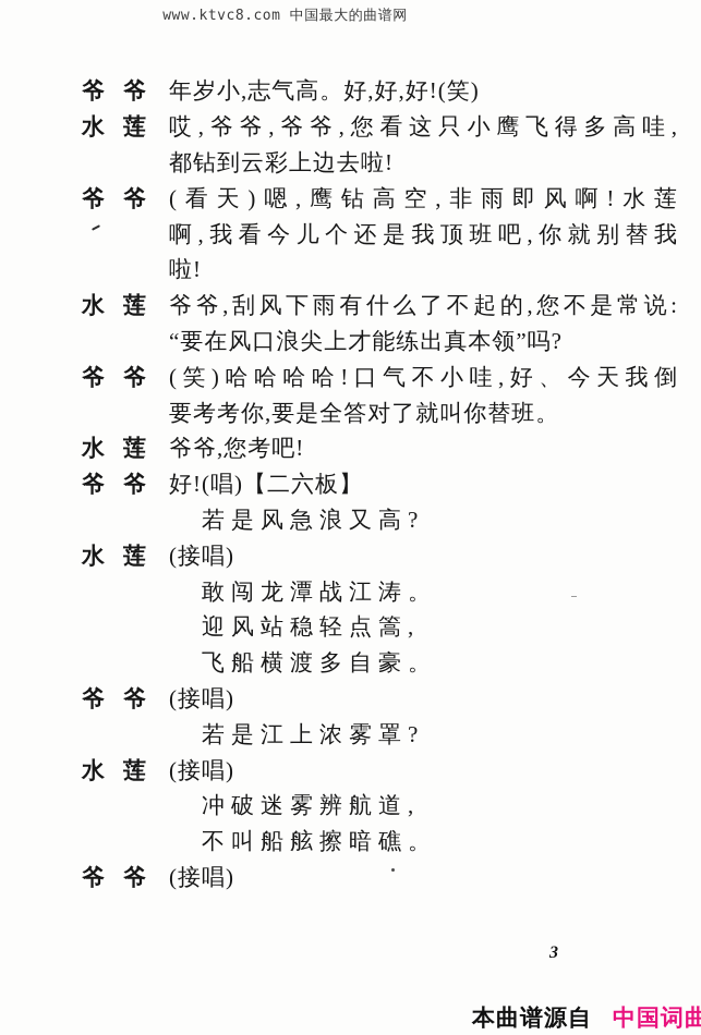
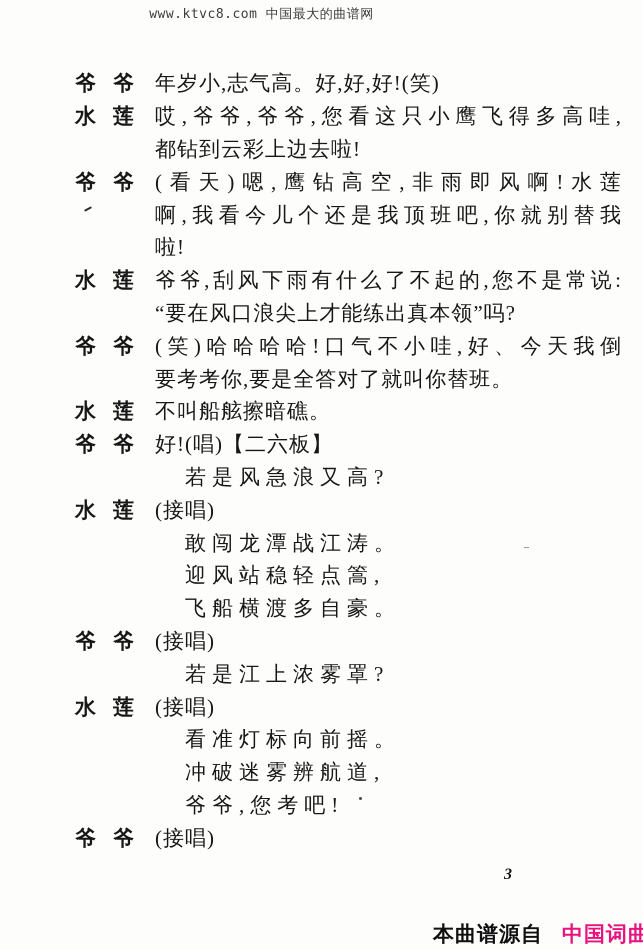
  www.ktvc8.com 中国最大的曲谱网
  爷爷
  年岁小,志气高。好,好,好!(笑)
  水莲
  哎,爷爷,爷爷,您看这只小鹰飞得多高哇,
  都钻到云彩上边去啦!
  爷爷
  (看天)嗯,鹰钻高空,非雨即风啊!水莲
  啊,我看今儿个还是我顶班吧,你就别替我
  啦!
  水莲
  爷爷,刮风下雨有什么了不起的,您不是常说:
  “要在风口浪尖上才能练出真本领”吗?
  爷爷
  (笑)哈哈哈哈!口气不小哇,好、今天我倒
  要考考你,要是全答对了就叫你替班。
  水莲
- 爷爷,您考吧!
+ 不叫船舷擦暗礁。
  爷爷
  好!(唱)【二六板】
  若是风急浪又高?
  水莲
  (接唱)
  敢闯龙潭战江涛。
  迎风站稳轻点篙,
  飞船横渡多自豪。
  爷爷
  (接唱)
  若是江上浓雾罩?
  水莲
  (接唱)
+ 看准灯标向前摇。
  冲破迷雾辨航道,
- 不叫船舷擦暗礁。
+ 爷爷,您考吧!
  爷爷
  (接唱)
  3
  本曲谱源自
  中国词曲
